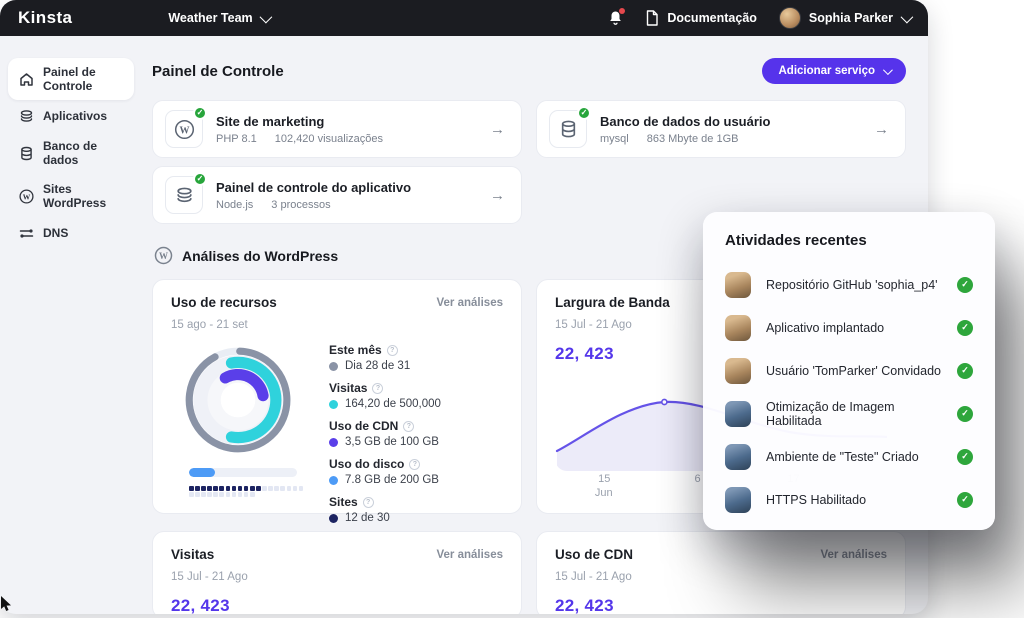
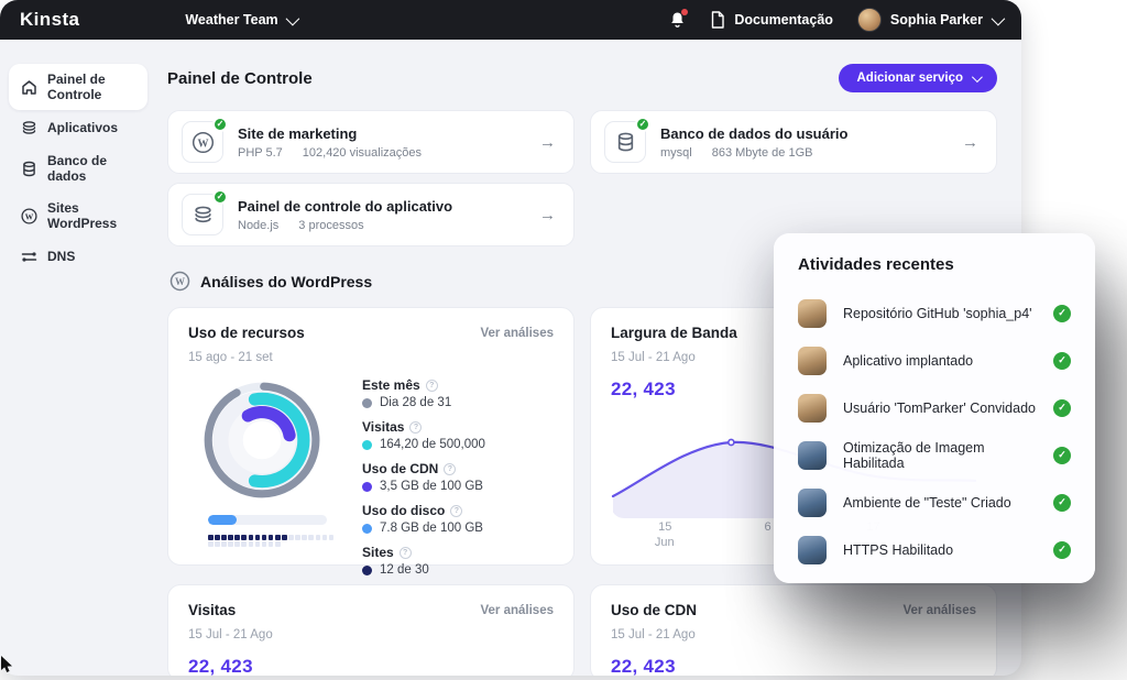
  Kinsta
  Weather Team
  Documentação
  Sophia Parker
  Painel de Controle
  Aplicativos
  Banco de dados
  W
  Sites WordPress
  DNS
  Painel de Controle
  Adicionar serviço
  W
  ✓
  Site de marketing
- PHP 8.1
+ PHP 5.7
  102,420 visualizações
  →
  ✓
  Banco de dados do usuário
  mysql
  863 Mbyte de 1GB
  →
  ✓
  Painel de controle do aplicativo
  Node.js
  3 processos
  →
  W
  Análises do WordPress
  Uso de recursos
  Ver análises
  15 ago - 21 set
  Este mês
  Dia 28 de 31
  Visitas
  164,20 de 500,000
  Uso de CDN
  3,5 GB de 100 GB
  Uso do disco
- 7.8 GB de 200 GB
+ 7.8 GB de 100 GB
  Sites
  12 de 30
  Largura de Banda
  15 Jul - 21 Ago
  22, 423
  15
  6
  Jun
  Visitas
  Ver análises
  15 Jul - 21 Ago
  22, 423
  Uso de CDN
  Ver análises
  15 Jul - 21 Ago
  22, 423
  Atividades recentes
  Repositório GitHub 'sophia_p4'
  ✓
  Aplicativo implantado
  ✓
  Usuário 'TomParker' Convidado
  ✓
  Otimização de Imagem Habilitada
  ✓
  Ambiente de "Teste" Criado
  ✓
  HTTPS Habilitado
  ✓
